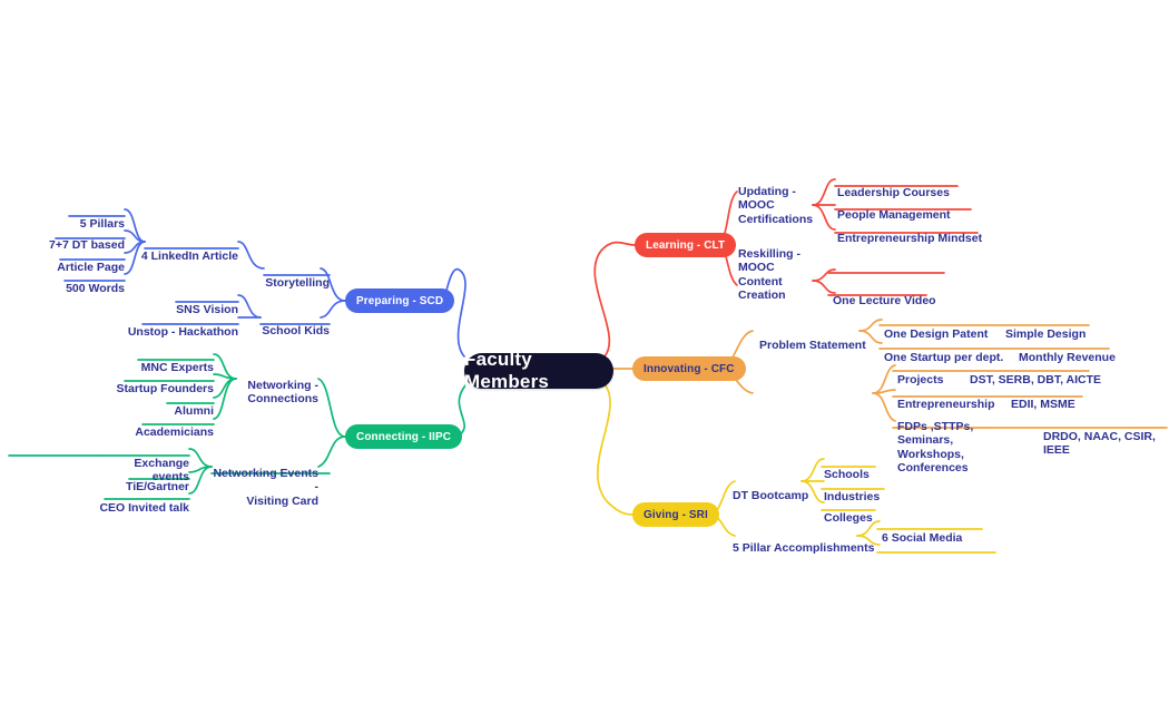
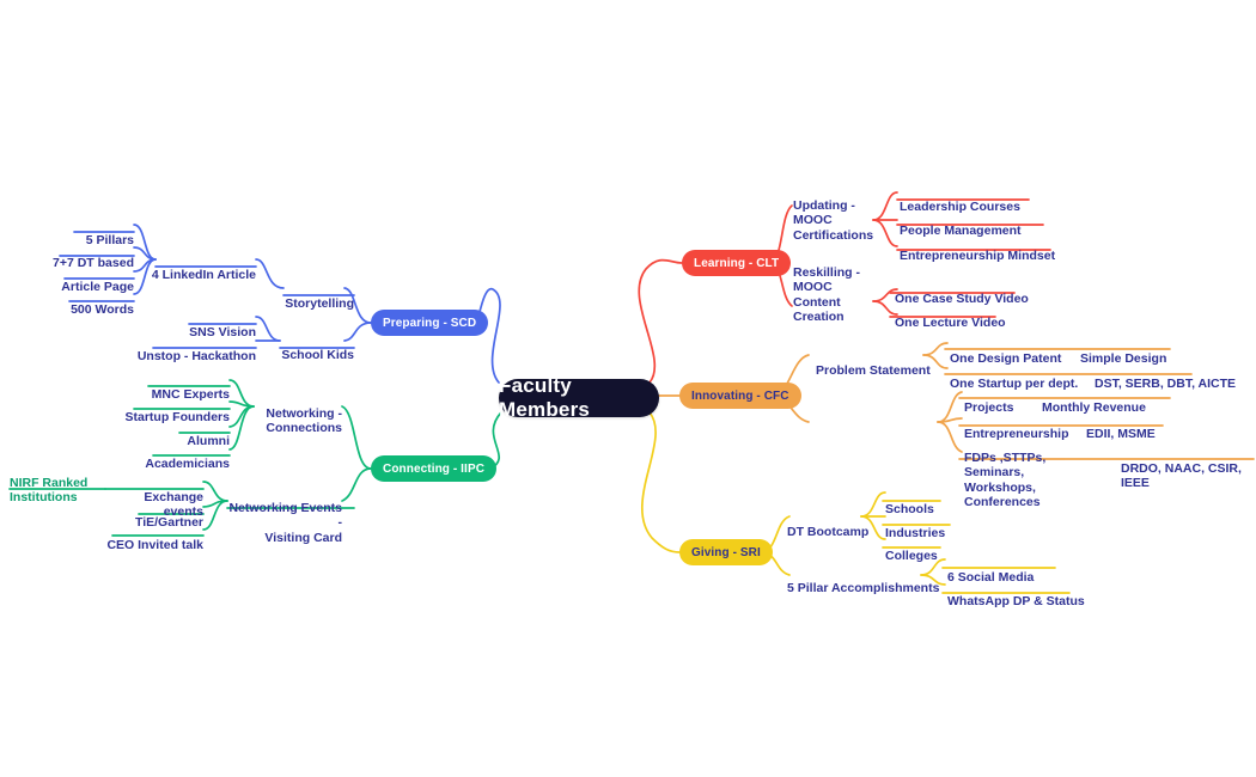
  Faculty Members
  Learning - CLT
  Innovating - CFC
  Giving - SRI
  Preparing - SCD
  Connecting - IIPC
  Updating -
  MOOC
  Certifications
  Reskilling -
  MOOC
  Content
  Creation
  Leadership Courses
  People Management
  Entrepreneurship Mindset
+ One Case Study Video
  One Lecture Video
  Problem Statement
  One Design Patent
  Simple Design
  One Startup per dept.
- Monthly Revenue
+ DST, SERB, DBT, AICTE
  Projects
- DST, SERB, DBT, AICTE
+ Monthly Revenue
  Entrepreneurship
  EDII, MSME
  FDPs ,STTPs, Seminars,
  Workshops, Conferences
  DRDO, NAAC, CSIR, IEEE
  DT Bootcamp
  5 Pillar Accomplishments
  Schools
  Industries
  Colleges
  6 Social Media
+ WhatsApp DP & Status
  Storytelling
  School Kids
  4 LinkedIn Article
  5 Pillars
  7+7 DT based
  Article Page
  500 Words
  SNS Vision
  Unstop - Hackathon
  Networking -
  Connections
  Networking Events -
  Visiting Card
  MNC Experts
  Startup Founders
  Alumni
  Academicians
  Exchange events
+ NIRF Ranked
+ Institutions
  TiE/Gartner
  CEO Invited talk
